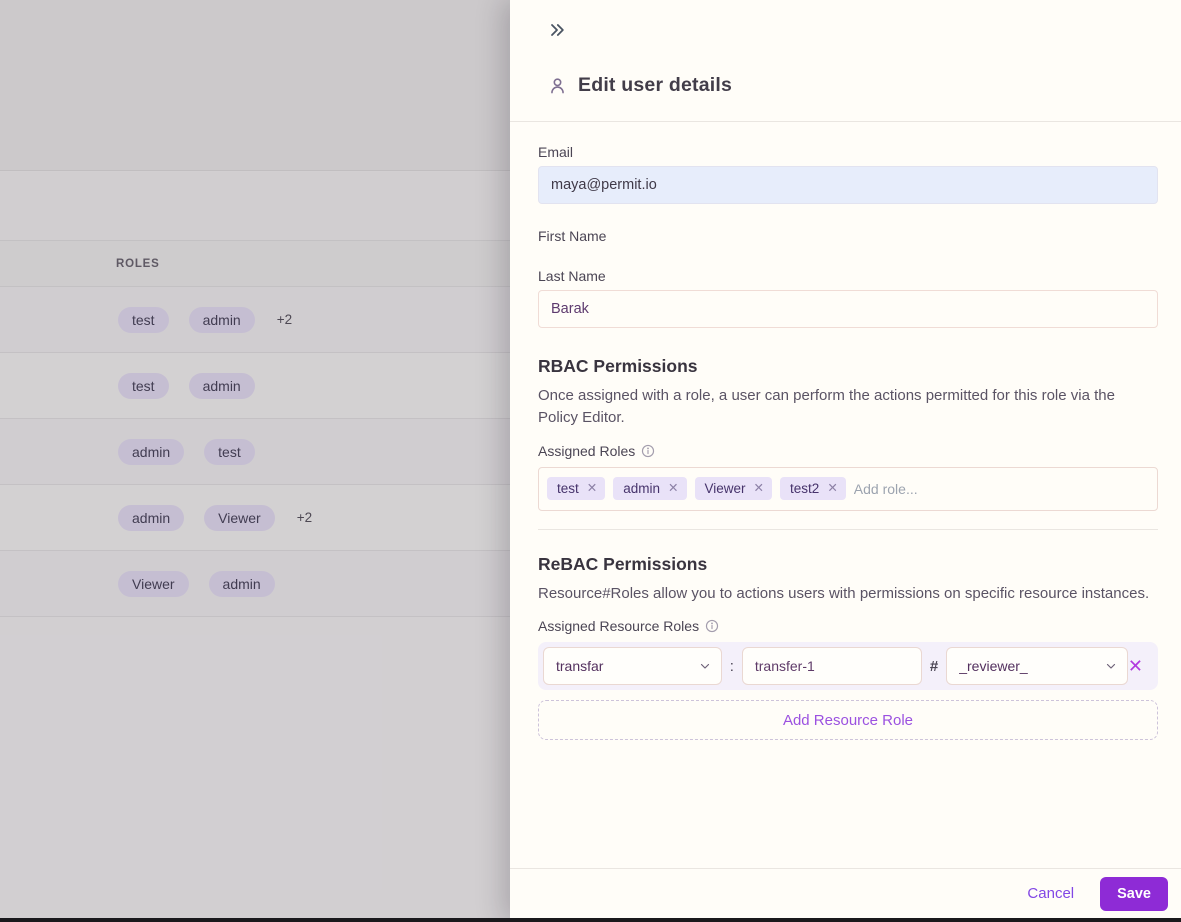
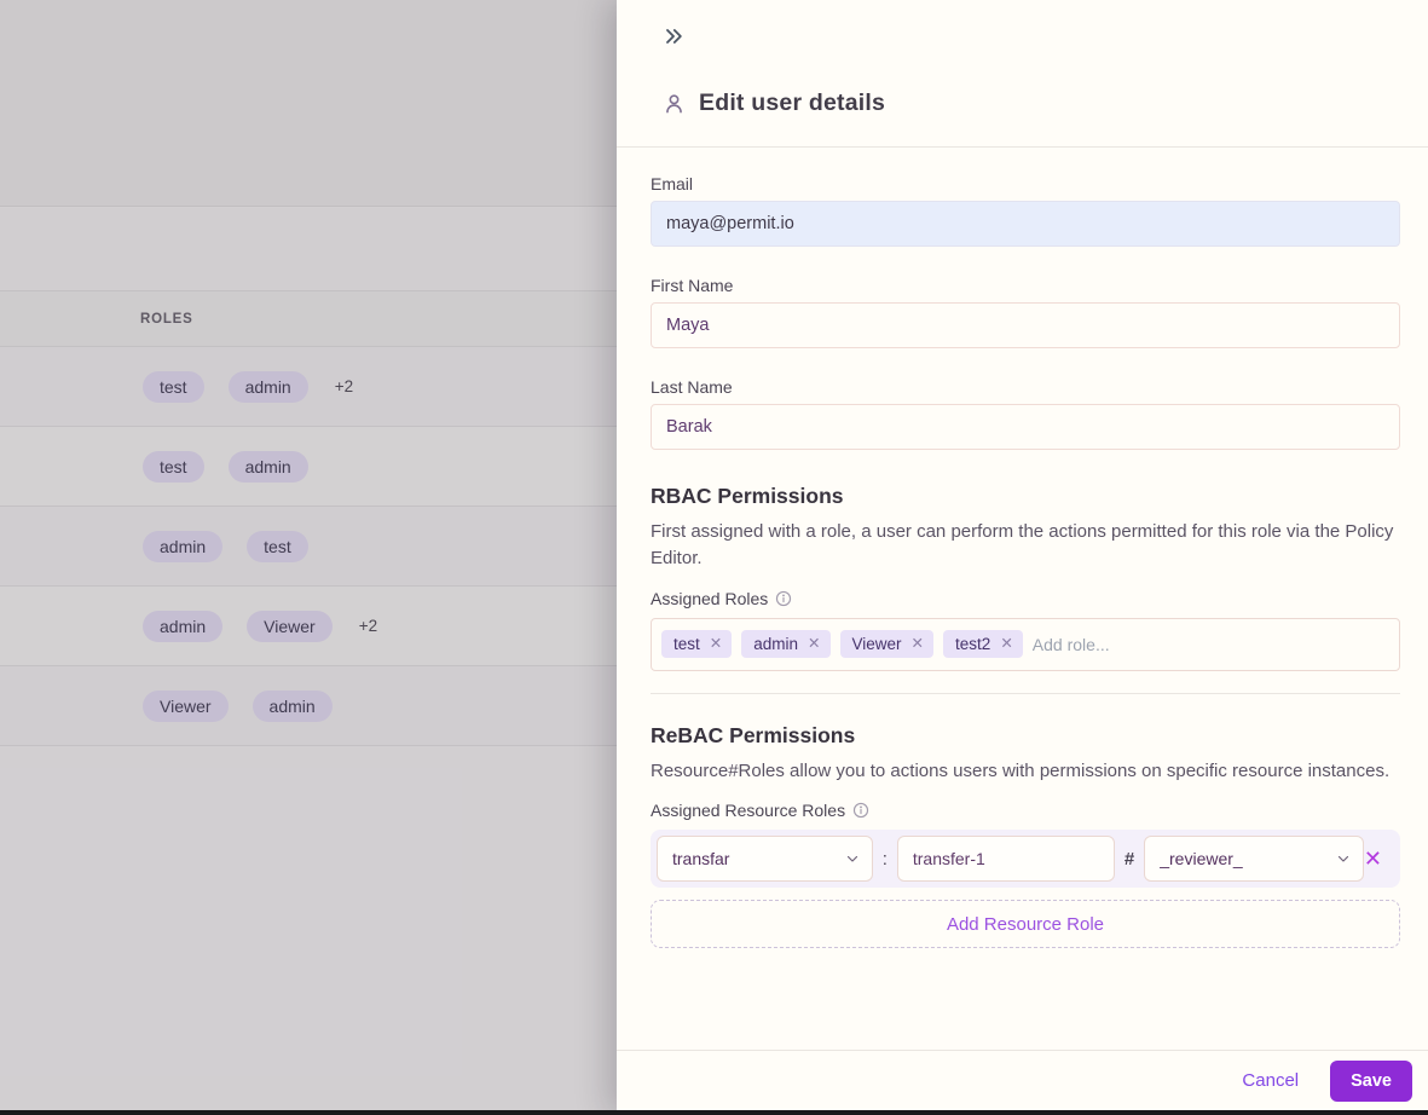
  ROLES
  test
  admin
  +2
  test
  admin
  admin
  test
  admin
  Viewer
  +2
  Viewer
  admin
  Edit user details
  Email
  maya@permit.io
  First Name
+ Maya
  Last Name
  Barak
  RBAC Permissions
- Once assigned with a role, a user can perform the actions permitted for this role via the Policy Editor.
+ First assigned with a role, a user can perform the actions permitted for this role via the Policy Editor.
  Assigned Roles
  test
  ✕
  admin
  ✕
  Viewer
  ✕
  test2
  ✕
  Add role...
  ReBAC Permissions
  Resource#Roles allow you to actions users with permissions on specific resource instances.
  Assigned Resource Roles
  transfar
  :
  transfer-1
  #
  _reviewer_
  ✕
  Add Resource Role
  Cancel
  Save
